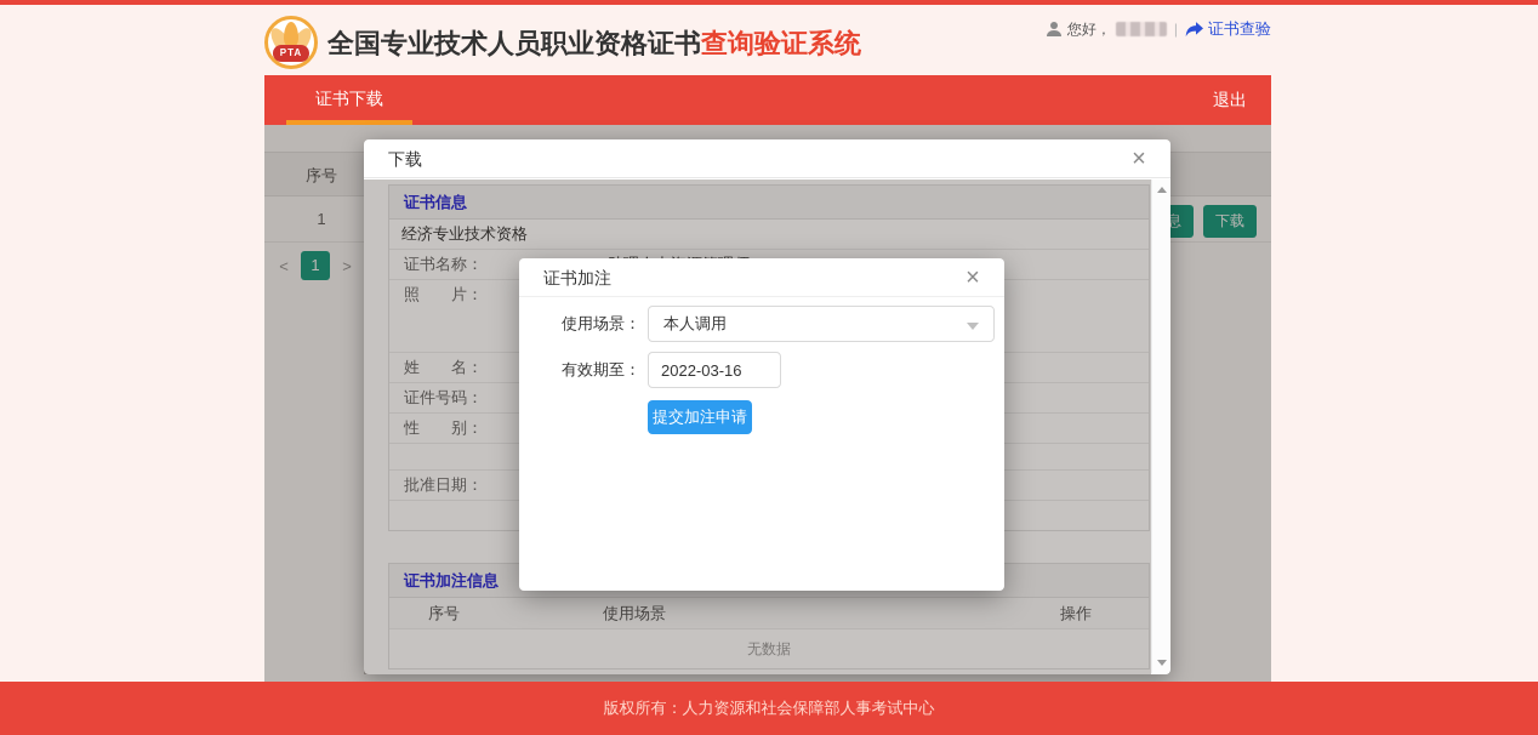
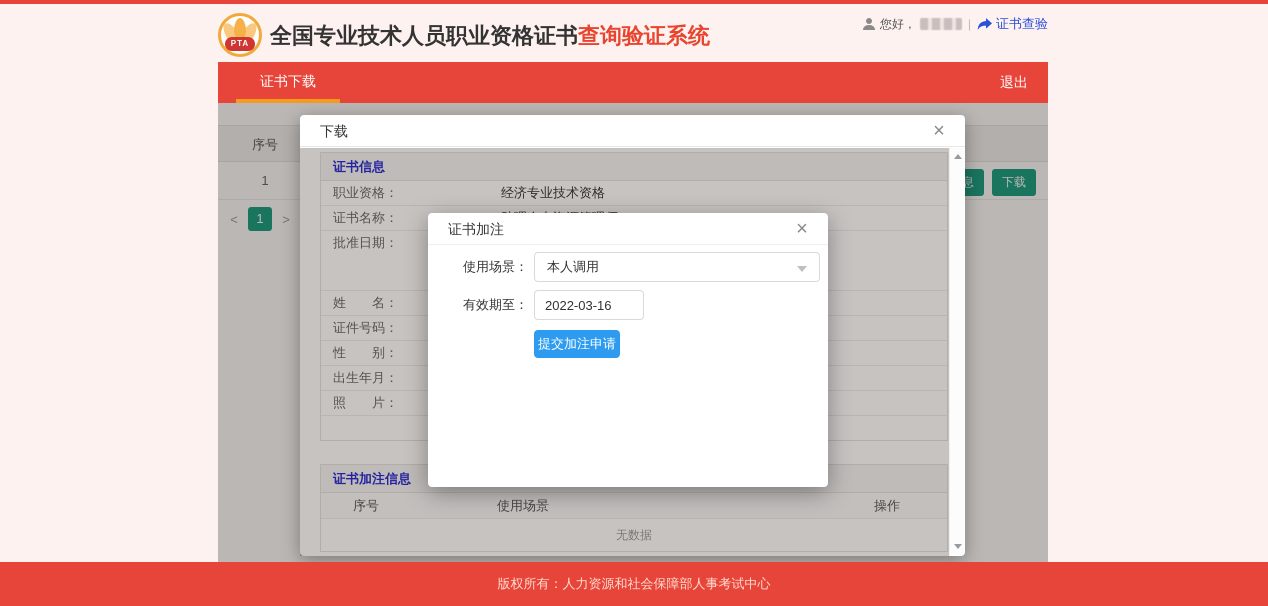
  PTA
  全国专业技术人员职业资格证书查询验证系统
  您好，
  |
  证书查验
  证书下载
  退出
  序号
  1
  下载
  <
  1
  >
  下载
  ×
  证书信息
+ 职业资格：
  经济专业技术资格
  证书名称：
- 照 片：
+ 批准日期：
  姓 名：
  证件号码：
  性 别：
+ 出生年月：
- 批准日期：
+ 照 片：
  证书加注信息
  序号
  使用场景
  操作
  无数据
  证书加注
  ×
  使用场景：
  本人调用
  有效期至：
  2022-03-16
  提交加注申请
  版权所有：人力资源和社会保障部人事考试中心
